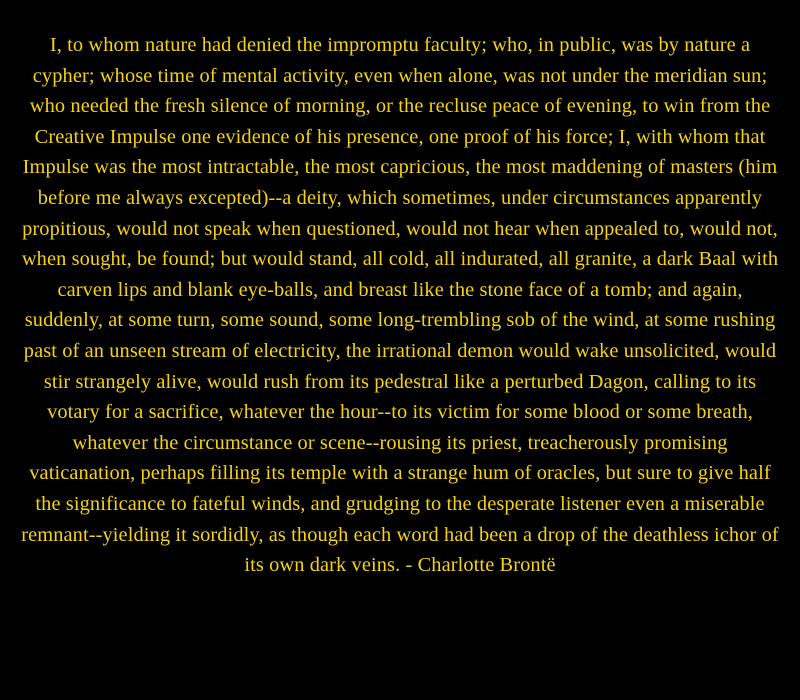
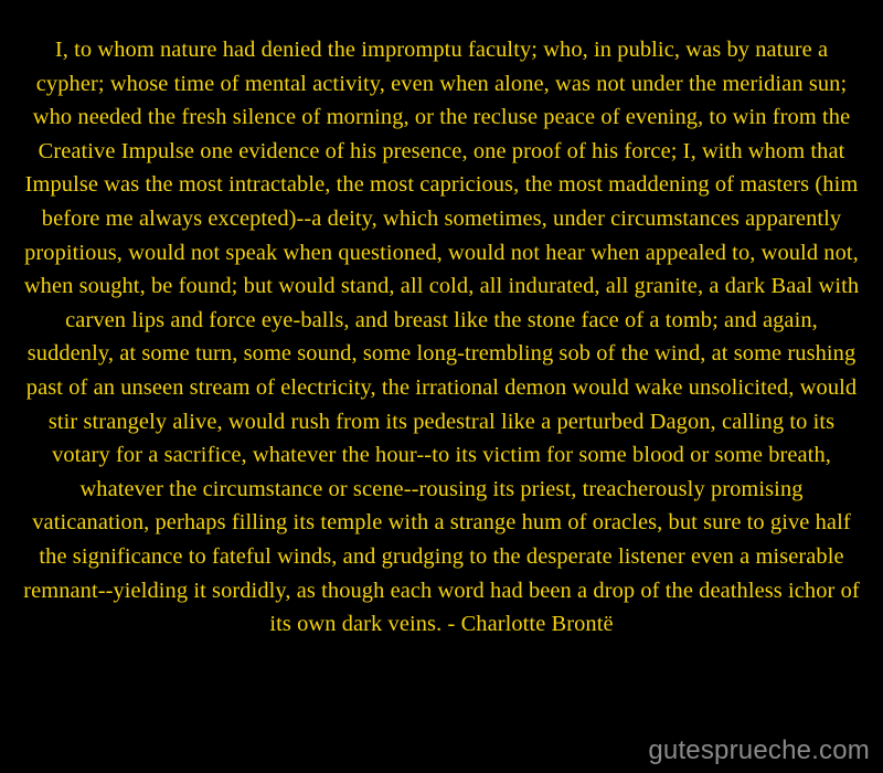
- I, to whom nature had denied the impromptu faculty; who, in public, was by nature a cypher; whose time of mental activity, even when alone, was not under the meridian sun; who needed the fresh silence of morning, or the recluse peace of evening, to win from the Creative Impulse one evidence of his presence, one proof of his force; I, with whom that Impulse was the most intractable, the most capricious, the most maddening of masters (him before me always excepted)--a deity, which sometimes, under circumstances apparently propitious, would not speak when questioned, would not hear when appealed to, would not, when sought, be found; but would stand, all cold, all indurated, all granite, a dark Baal with carven lips and blank eye-balls, and breast like the stone face of a tomb; and again, suddenly, at some turn, some sound, some long-trembling sob of the wind, at some rushing past of an unseen stream of electricity, the irrational demon would wake unsolicited, would stir strangely alive, would rush from its pedestral like a perturbed Dagon, calling to its votary for a sacrifice, whatever the hour--to its victim for some blood or some breath, whatever the circumstance or scene--rousing its priest, treacherously promising vaticanation, perhaps filling its temple with a strange hum of oracles, but sure to give half the significance to fateful winds, and grudging to the desperate listener even a miserable remnant--yielding it sordidly, as though each word had been a drop of the deathless ichor of its own dark veins. - Charlotte Brontë
+ I, to whom nature had denied the impromptu faculty; who, in public, was by nature a cypher; whose time of mental activity, even when alone, was not under the meridian sun; who needed the fresh silence of morning, or the recluse peace of evening, to win from the Creative Impulse one evidence of his presence, one proof of his force; I, with whom that Impulse was the most intractable, the most capricious, the most maddening of masters (him before me always excepted)--a deity, which sometimes, under circumstances apparently propitious, would not speak when questioned, would not hear when appealed to, would not, when sought, be found; but would stand, all cold, all indurated, all granite, a dark Baal with carven lips and force eye-balls, and breast like the stone face of a tomb; and again, suddenly, at some turn, some sound, some long-trembling sob of the wind, at some rushing past of an unseen stream of electricity, the irrational demon would wake unsolicited, would stir strangely alive, would rush from its pedestral like a perturbed Dagon, calling to its votary for a sacrifice, whatever the hour--to its victim for some blood or some breath, whatever the circumstance or scene--rousing its priest, treacherously promising vaticanation, perhaps filling its temple with a strange hum of oracles, but sure to give half the significance to fateful winds, and grudging to the desperate listener even a miserable remnant--yielding it sordidly, as though each word had been a drop of the deathless ichor of its own dark veins. - Charlotte Brontë
+ gutesprueche.com
